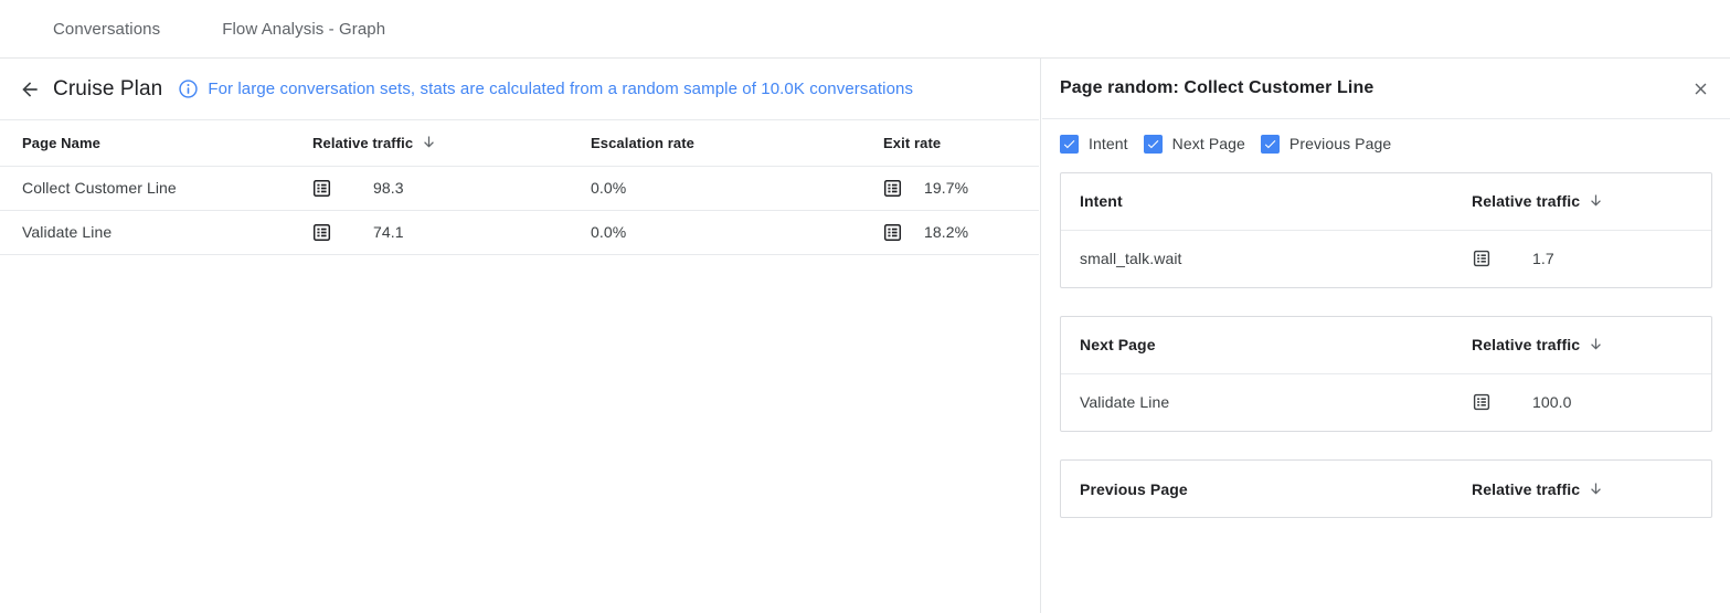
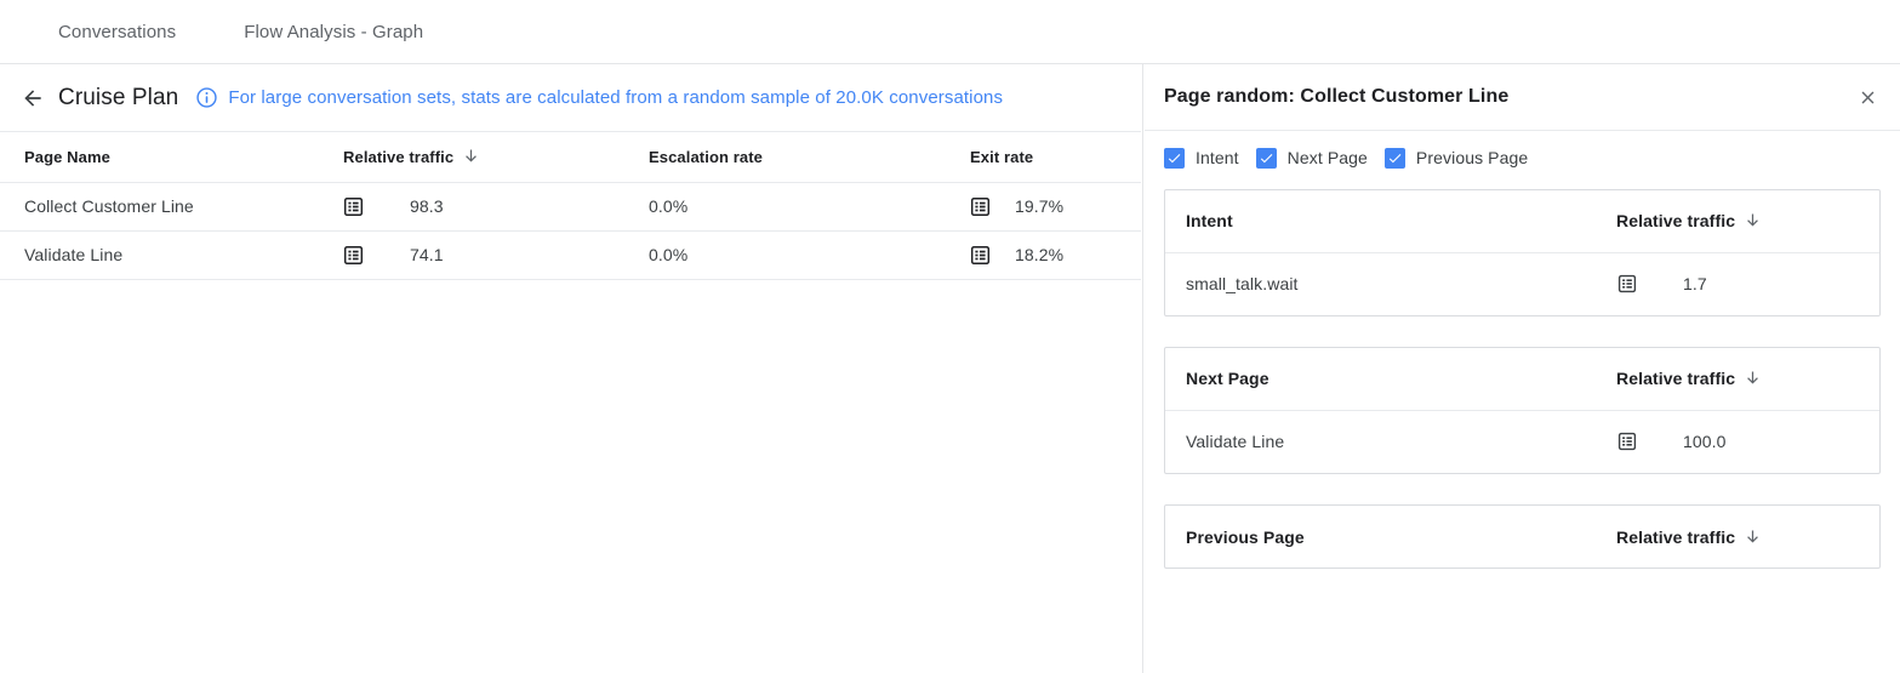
  Conversations
  Flow Analysis - Graph
  Cruise Plan
- For large conversation sets, stats are calculated from a random sample of 10.0K conversations
+ For large conversation sets, stats are calculated from a random sample of 20.0K conversations
  Page Name	Relative traffic	Escalation rate	Exit rate
  Collect Customer Line	98.3	0.0%	19.7%
  Validate Line	74.1	0.0%	18.2%
  Page random: Collect Customer Line
  Intent
  Next Page
  Previous Page
  Intent	Relative traffic
  small_talk.wait	1.7
  Next Page	Relative traffic
  Validate Line	100.0
  Previous Page	Relative traffic
